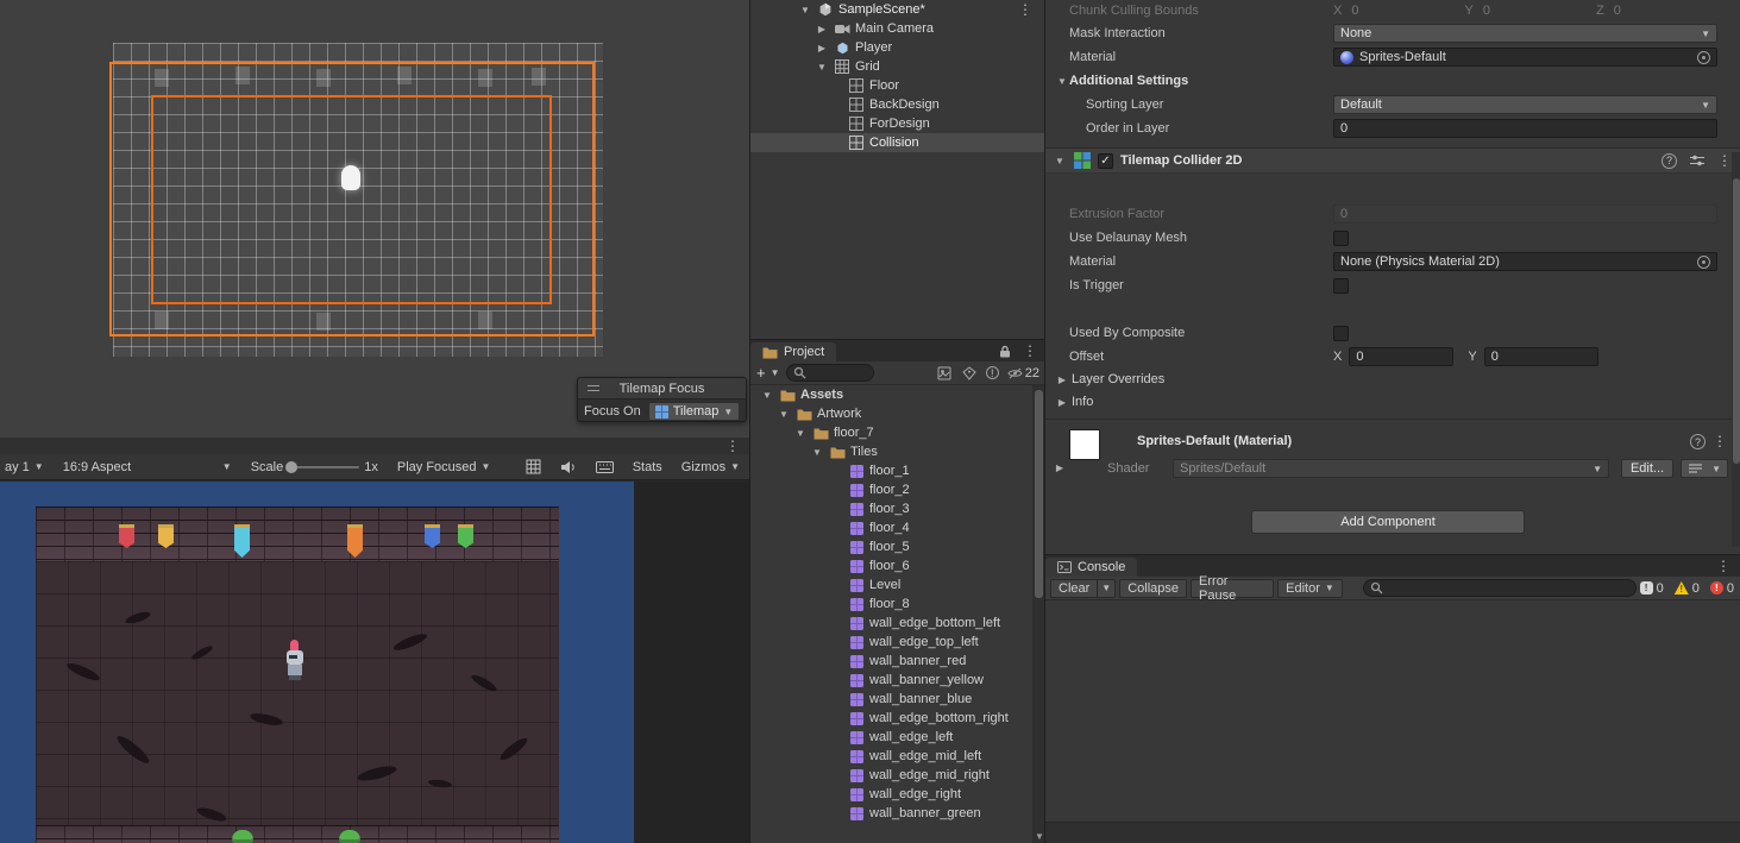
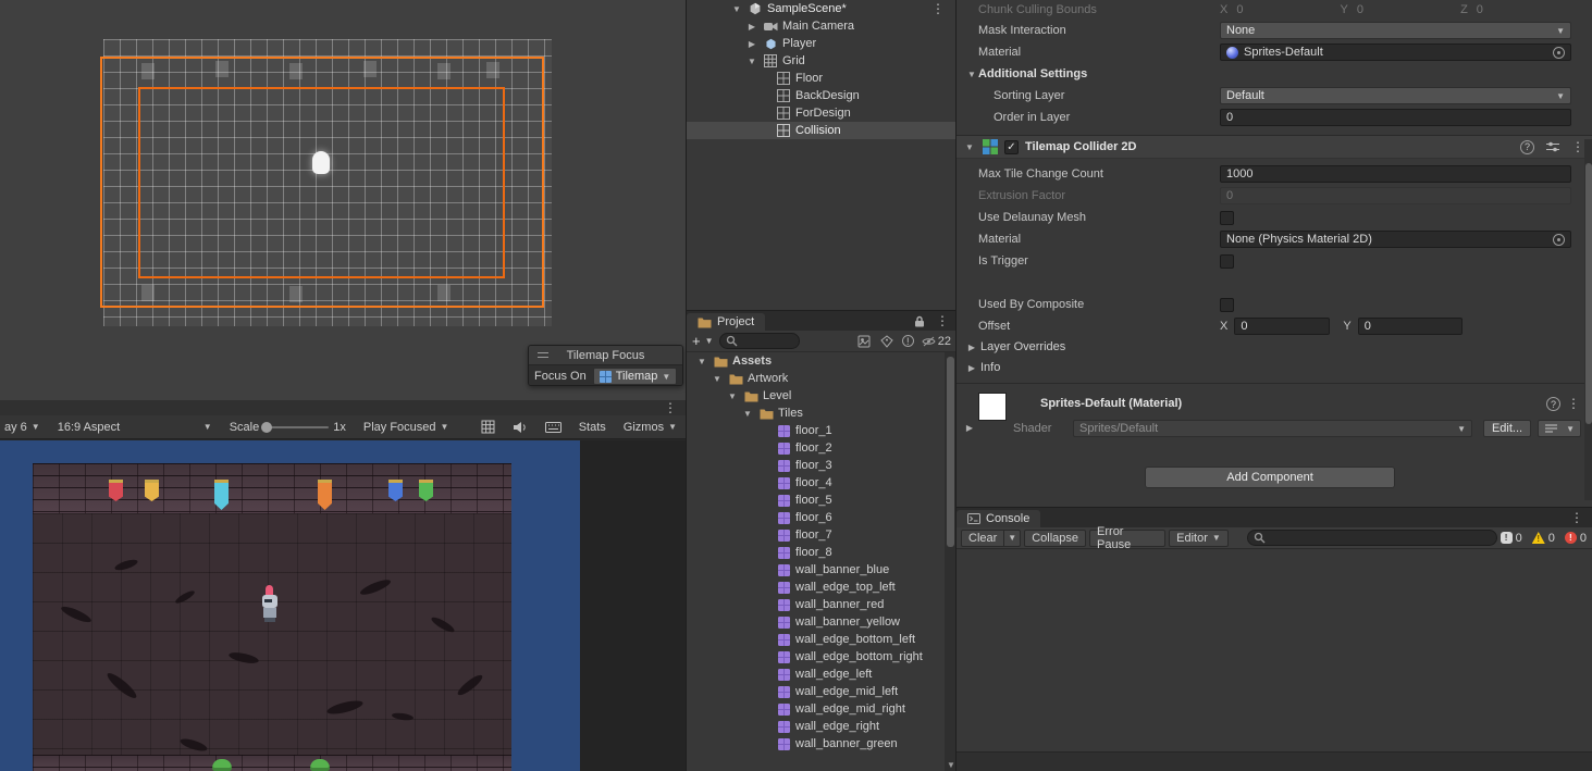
  Tilemap Focus
  Focus On
  Tilemap
  ▼
  ⋮
- ay 1
+ ay 6
  ▼
  16:9 Aspect
  ▼
  Scale
  1x
  Play Focused
  ▼
  Stats
  Gizmos
  ▼
  ▼
  SampleScene*
  ⋮
  ▶
  Main Camera
  ▶
  Player
  ▼
  Grid
  Floor
  BackDesign
  ForDesign
  Collision
  Project
  ⋮
  +
  ▼
  !
  22
  ▼
  Assets
  ▼
  Artwork
  ▼
- floor_7
+ Level
  ▼
  Tiles
  floor_1
  floor_2
  floor_3
  floor_4
  floor_5
  floor_6
- Level
+ floor_7
  floor_8
- wall_edge_bottom_left
+ wall_banner_blue
  wall_edge_top_left
  wall_banner_red
  wall_banner_yellow
- wall_banner_blue
+ wall_edge_bottom_left
  wall_edge_bottom_right
  wall_edge_left
  wall_edge_mid_left
  wall_edge_mid_right
  wall_edge_right
  wall_banner_green
  ▼
  Chunk Culling Bounds
  X
  0
  Y
  0
  Z
  0
  Mask Interaction
  None
  ▼
  Material
  Sprites-Default
  ▼
  Additional Settings
  Sorting Layer
  Default
  ▼
  Order in Layer
  0
  ▼
  ✓
  Tilemap Collider 2D
  ?
  ⋮
+ Max Tile Change Count
+ 1000
  Extrusion Factor
  0
  Use Delaunay Mesh
  Material
  None (Physics Material 2D)
  Is Trigger
  Used By Composite
  Offset
  X
  0
  Y
  0
  ▶
  Layer Overrides
  ▶
  Info
  Sprites-Default (Material)
  ?
  ⋮
  ▶
  Shader
  Sprites/Default
  ▼
  Edit...
  ▼
  Add Component
  Console
  ⋮
  Clear
  ▼
  Collapse
  Error Pause
  Editor
  ▼
  !
  0
  !
  0
  !
  0
